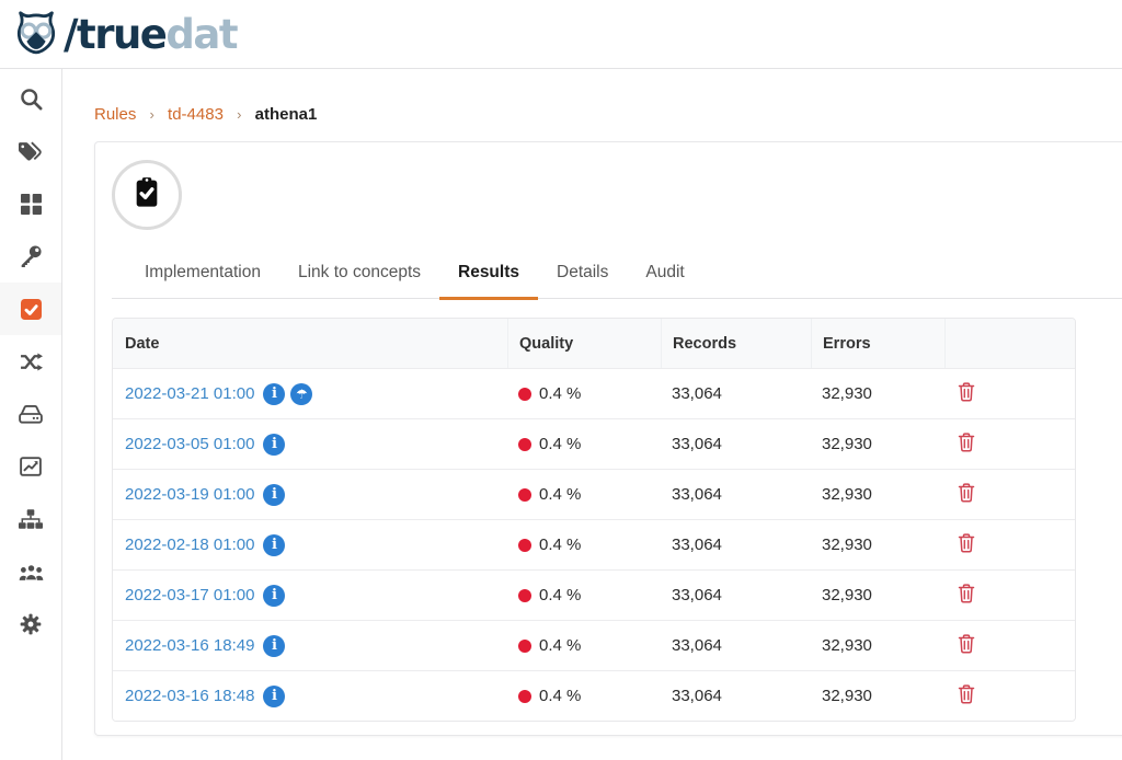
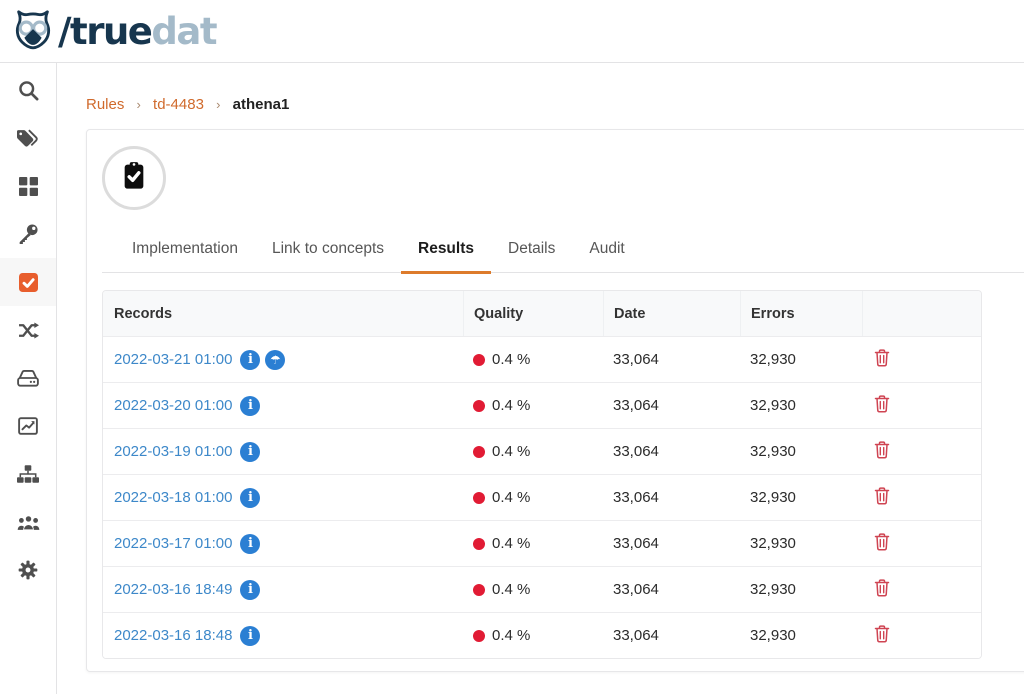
  /truedat
  Rules › td-4483 › athena1
  Implementation
  Link to concepts
  Results
  Details
  Audit
- Date
+ Records
  Quality
- Records
+ Date
  Errors
  2022-03-21 01:00
  i
  ☂
  0.4 %
  33,064
  32,930
- 2022-03-05 01:00
+ 2022-03-20 01:00
  i
  0.4 %
  33,064
  32,930
  2022-03-19 01:00
  i
  0.4 %
  33,064
  32,930
- 2022-02-18 01:00
+ 2022-03-18 01:00
  i
  0.4 %
  33,064
  32,930
  2022-03-17 01:00
  i
  0.4 %
  33,064
  32,930
  2022-03-16 18:49
  i
  0.4 %
  33,064
  32,930
  2022-03-16 18:48
  i
  0.4 %
  33,064
  32,930
